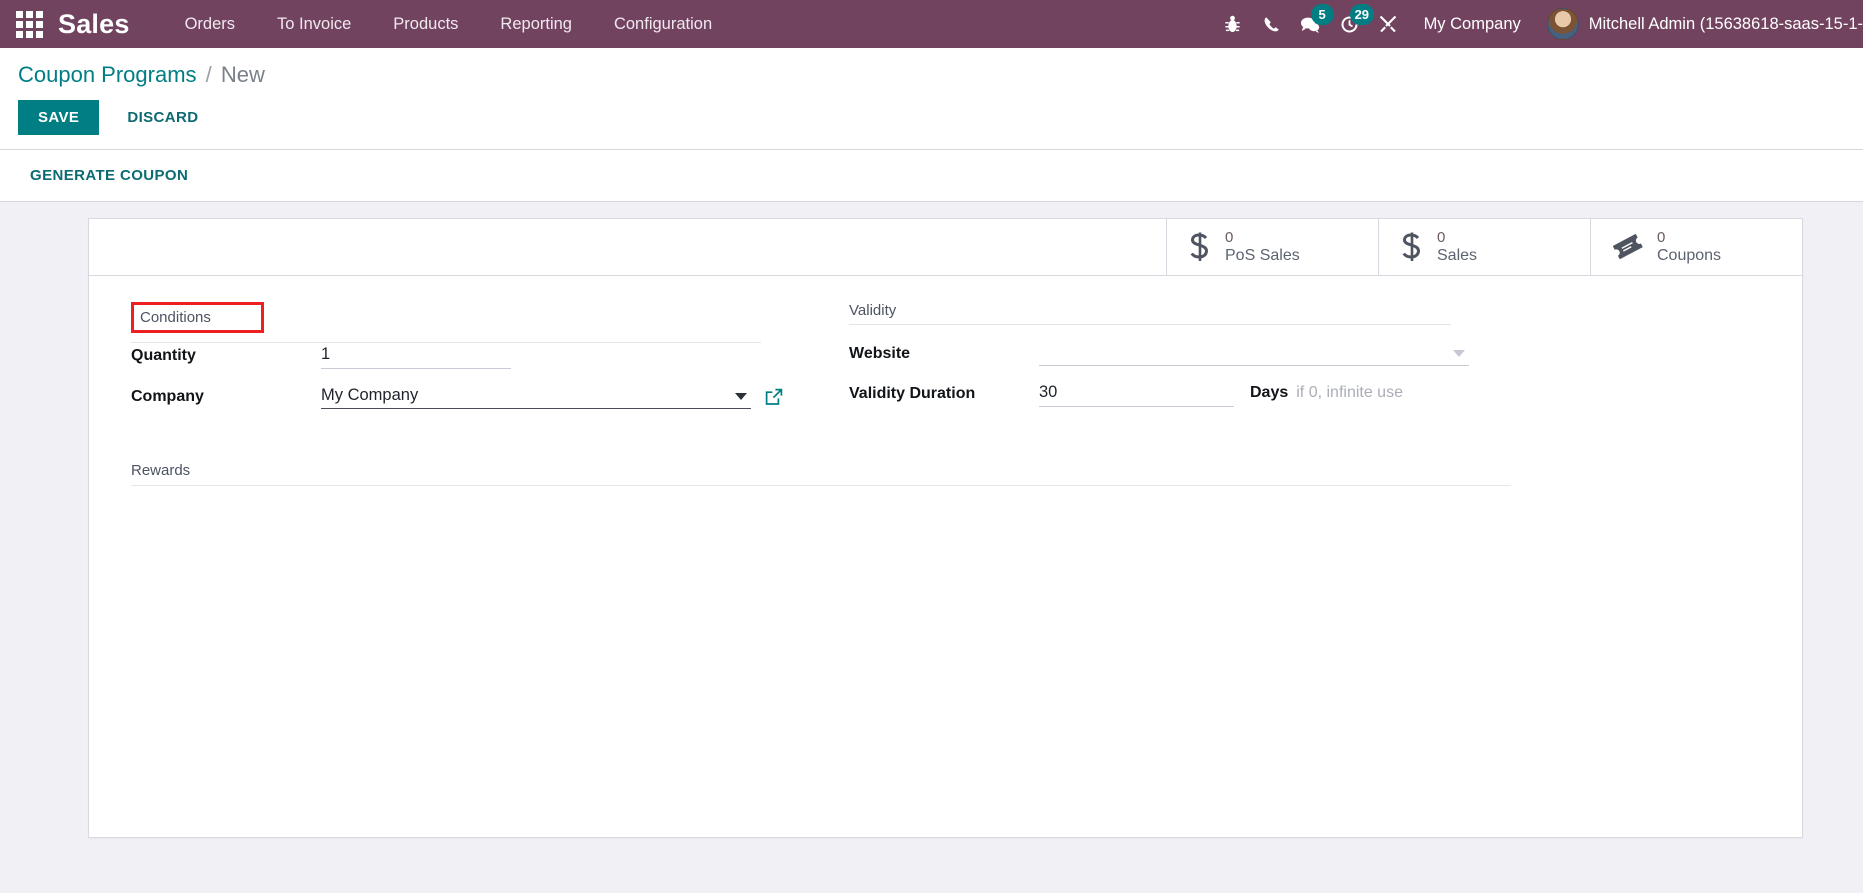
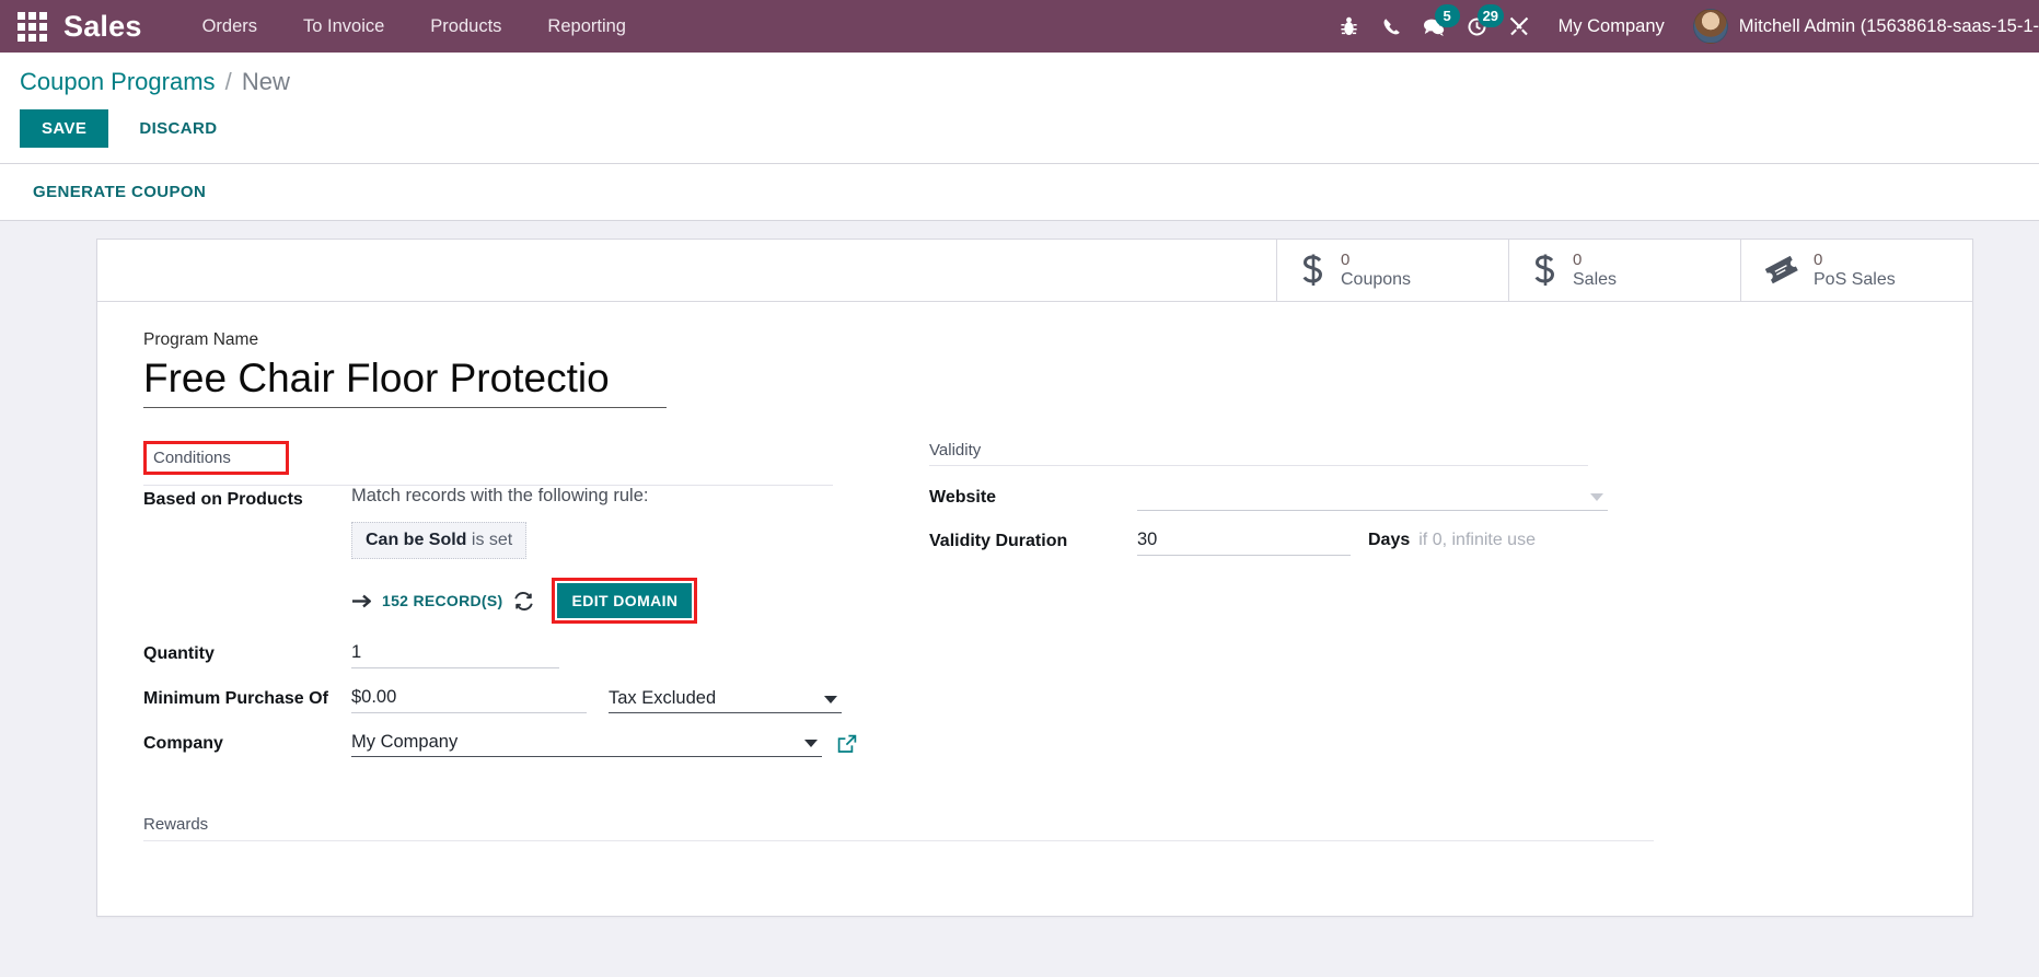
  Sales
  Orders
  To Invoice
  Products
  Reporting
- Configuration
  5
  29
  My Company
  Mitchell Admin (15638618-saas-15-1-
  Coupon Programs / New
  SAVE
  DISCARD
  GENERATE COUPON
  0
- PoS Sales
+ Coupons
  0
  Sales
  0
- Coupons
+ PoS Sales
+ Program Name
+ Free Chair Floor Protectio
  Conditions
+ Based on Products
+ Match records with the following rule:
+ Can be Sold is set
+ 152 RECORD(S)
+ EDIT DOMAIN
  Quantity
  1
+ Minimum Purchase Of
+ $0.00
+ Tax Excluded
  Company
  My Company
  Validity
  Website
  Validity Duration
  30
  Days
  if 0, infinite use
  Rewards
